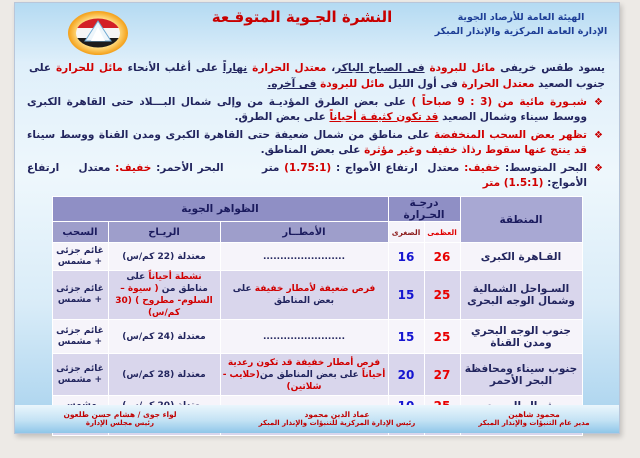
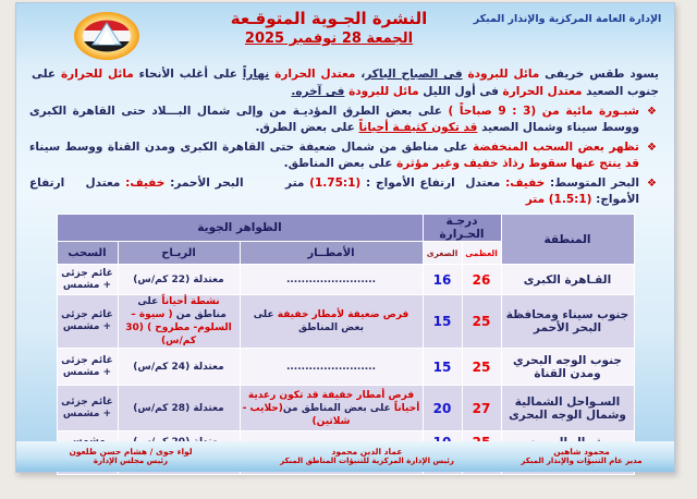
- الهيئة العامة للأرصاد الجوية
  الإدارة العامة المركزية والإنذار المبكر
  النشرة الجـوية المتوقـعة
+ الجمعة 28 نوفمبر 2025
  يسود طقس خريفى مائل للبرودة فى الصباح الباكر، معتدل الحرارة نهاراً على أغلب الأنحاء مائل للحرارة على جنوب الصعيد معتدل الحرارة فى أول الليل مائل للبرودة فى آخره.
  ❖
  شبـورة مائية من (3 : 9 صباحاً ) على بعض الطرق المؤديـة من وإلى شمال البـــلاد حتى القاهرة الكبرى ووسط سيناء وشمال الصعيد قد تكون كثيفـة أحياناً على بعض الطرق.
  ❖
  تظهر بعض السحب المنخفضة على مناطق من شمال ضعيفة حتى القاهرة الكبرى ومدن القناة ووسط سيناء قد ينتج عنها سقوط رذاذ خفيف وغير مؤثرة على بعض المناطق.
  ❖
  البحر المتوسط: خفيف: معتدل ارتفاع الأمواج : (1.75:1) متر البحر الأحمر: خفيف: معتدل ارتفاع الأمواج: (1.5:1) متر
  المنطقة	درجـة الحـرارة	الظواهر الجوية
  العظمى	الصغرى	الأمطــار	الريـاح	السحب
  القـاهرة الكبرى	26	16	........................	معتدلة (22 كم/س)	غائم جزئى + مشمس
- السـواحل الشمالية وشمال الوجه البحرى	25	15	فرص ضعيفة لأمطار خفيفة على بعض المناطق	نشطة أحياناً على مناطق من ( سيوة – السلوم- مطروح ) (30 كم/س)	غائم جزئى + مشمس
+ جنوب سيناء ومحافظة البحر الأحمر	25	15	فرص ضعيفة لأمطار خفيفة على بعض المناطق	نشطة أحياناً على مناطق من ( سيوة – السلوم- مطروح ) (30 كم/س)	غائم جزئى + مشمس
  جنوب الوجه البحري ومدن القناة	25	15	........................	معتدلة (24 كم/س)	غائم جزئى + مشمس
- جنوب سيناء ومحافظة البحر الأحمر	27	20	فرص أمطار خفيفة قد تكون رعدية أحياناً على بعض المناطق من(حلايب - شلاتين)	معتدلة (28 كم/س)	غائم جزئى + مشمس
+ السـواحل الشمالية وشمال الوجه البحرى	27	20	فرص أمطار خفيفة قد تكون رعدية أحياناً على بعض المناطق من(حلايب - شلاتين)	معتدلة (28 كم/س)	غائم جزئى + مشمس
  محمود شاهين
  مدير عام التنبؤات والإنذار المبكر
  عماد الدين محمود
- رئيس الإدارة المركزية للتنبؤات والإنذار المبكر
+ رئيس الإدارة المركزية للتنبؤات المناطق المبكر
  لواء جوى / هشام حسن طلعون
  رئيس مجلس الإدارة
